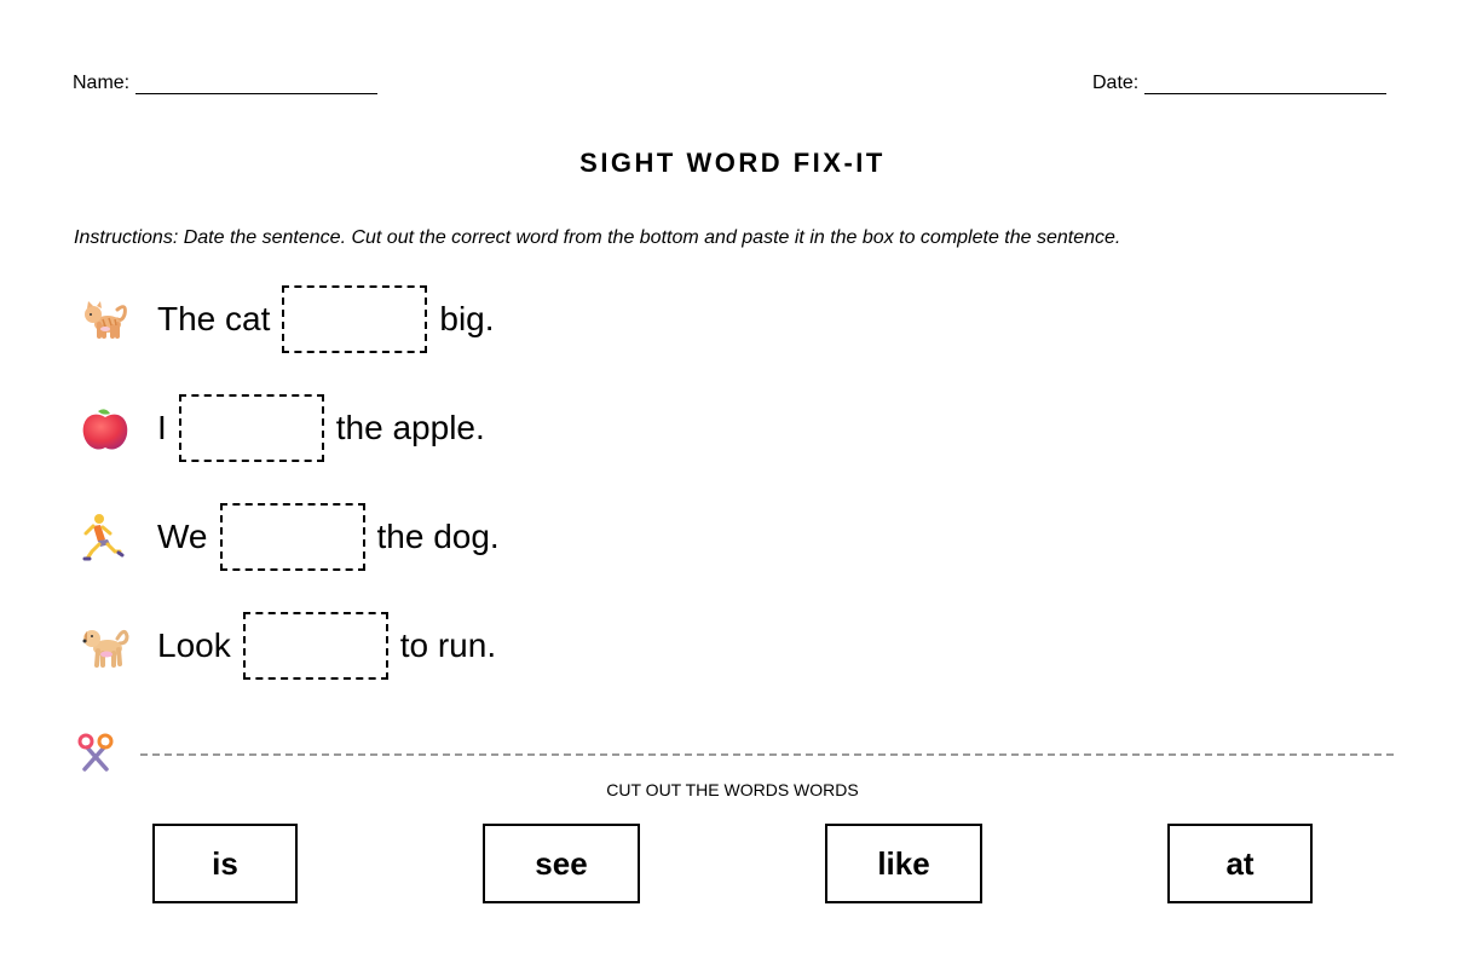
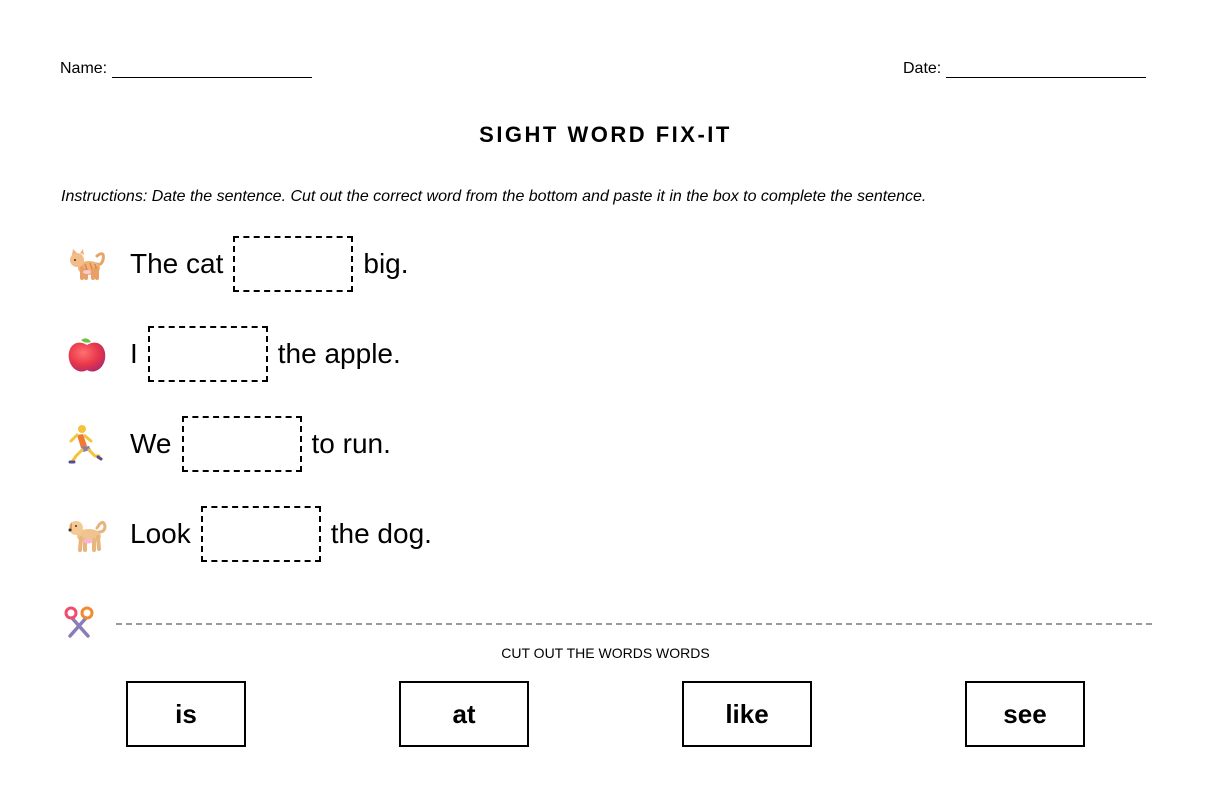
  Name:
  Date:
  SIGHT WORD FIX-IT
  Instructions: Date the sentence. Cut out the correct word from the bottom and paste it in the box to complete the sentence.
  The cat
  big.
  I
  the apple.
  We
- the dog.
+ to run.
  Look
- to run.
+ the dog.
  CUT OUT THE WORDS WORDS
  is
- see
+ at
  like
- at
+ see
